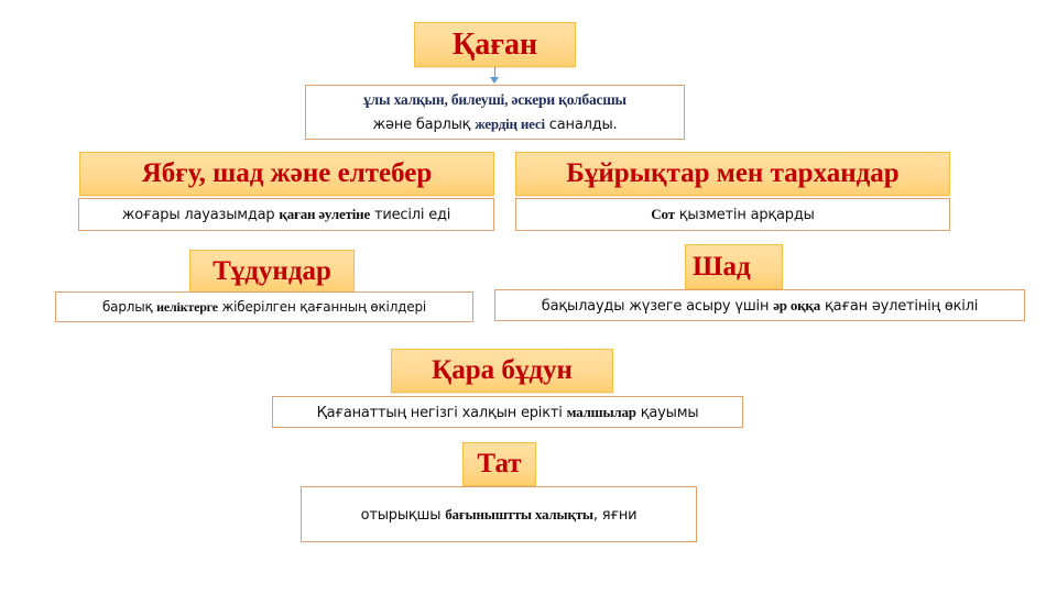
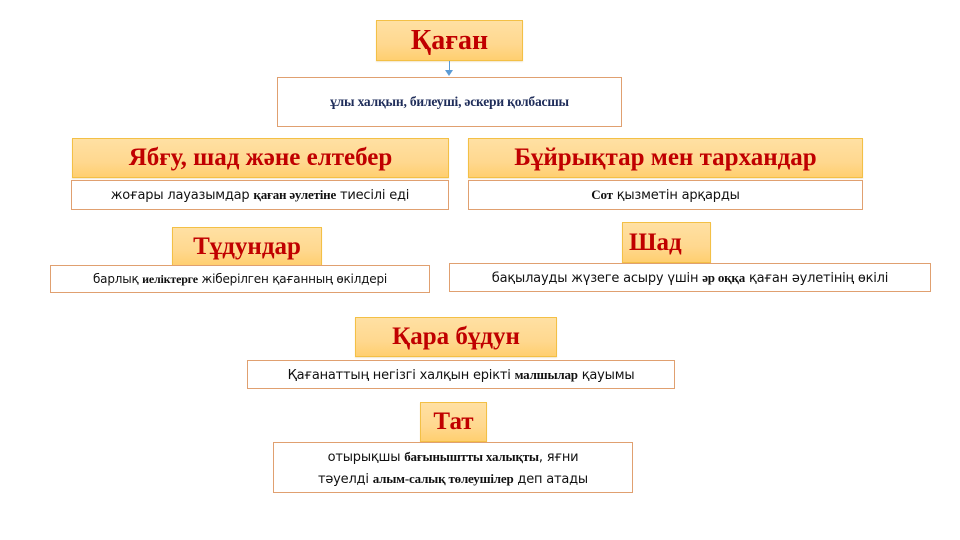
  Қаған
  ұлы халқын, билеуші, әскери қолбасшы
- және барлық жердің иесі саналды.
  Ябғу, шад және елтебер
  жоғары лауазымдар қаған әулетіне тиесілі еді
  Бұйрықтар мен тархандар
  Сот қызметін арқарды
  Тұдундар
  барлық иеліктерге жіберілген қағанның өкілдері
  Шад
  бақылауды жүзеге асыру үшін әр оққа қаған әулетінің өкілі
  Қара бұдун
  Қағанаттың негізгі халқын ерікті малшылар қауымы
  Тат
  отырықшы бағыныштты халықты, яғни
+ тәуелді алым-салық төлеушілер деп атады
